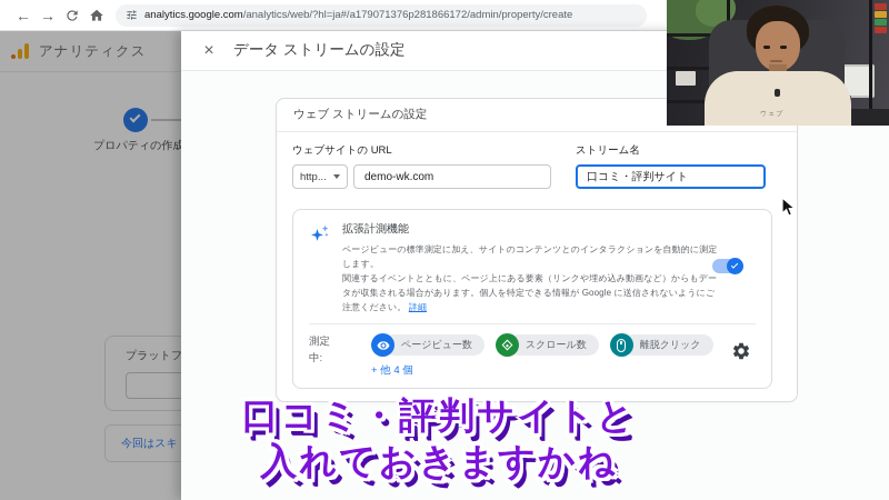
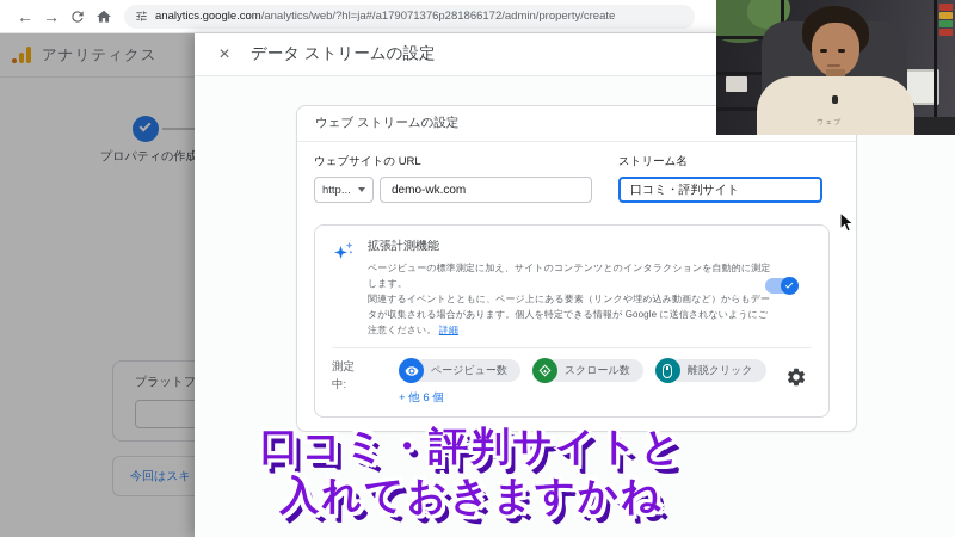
  ←
  →
  analytics.google.com
  /analytics/web/?hl=ja#/a179071376p281866172/admin/property/create
  アナリティクス
  プロパティの作成
  プラットフ
  今回はスキ
  ×
  データ ストリームの設定
  ウェブ ストリームの設定
  ウェブサイトの URL
  http...
  demo-wk.com
  ストリーム名
  口コミ・評判サイト
  拡張計測機能
  ページビューの標準測定に加え、サイトのコンテンツとのインタラクションを自動的に測定します。
  関連するイベントとともに、ページ上にある要素（リンクや埋め込み動画など）からもデータが収集される場合があります。個人を特定できる情報が Google に送信されないようにご注意ください。 詳細
  測定中:
  ページビュー数
  スクロール数
  離脱クリック
- + 他 4 個
+ + 他 6 個
  口コミ・評判サイトと
  入れておきますかね
